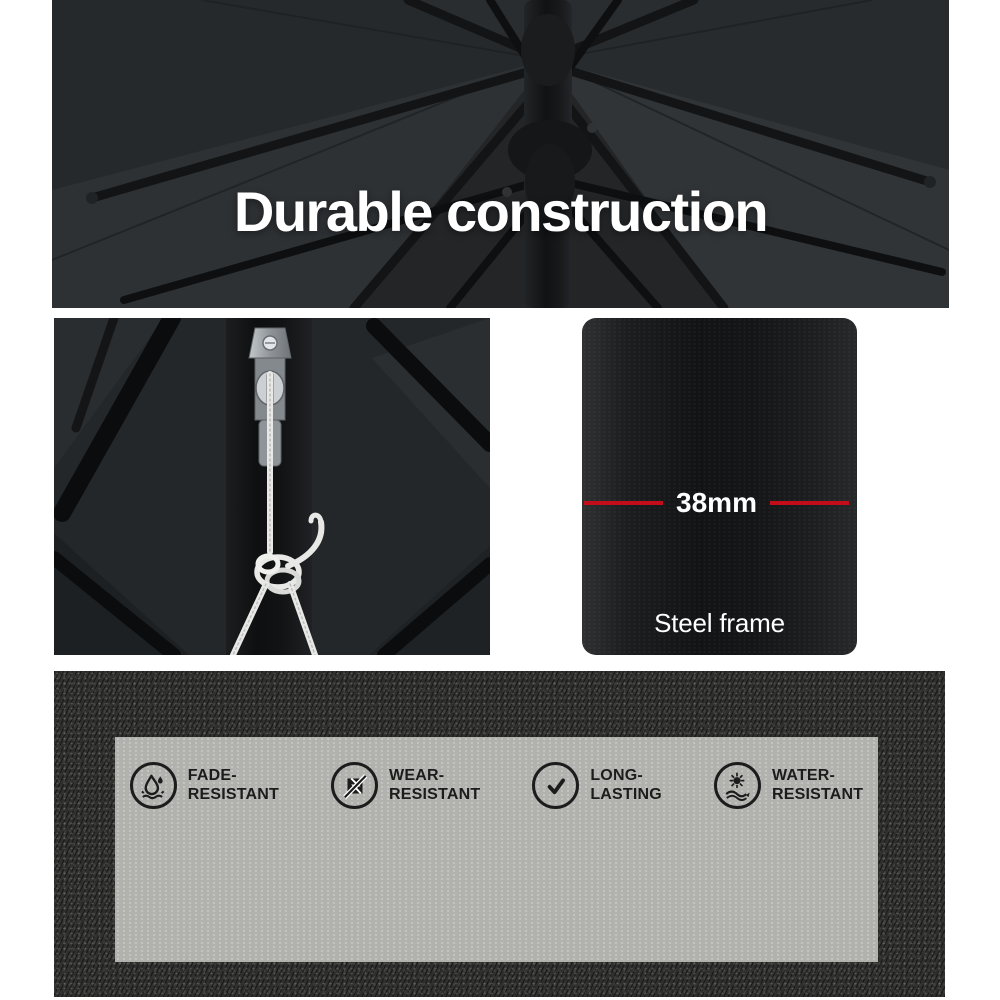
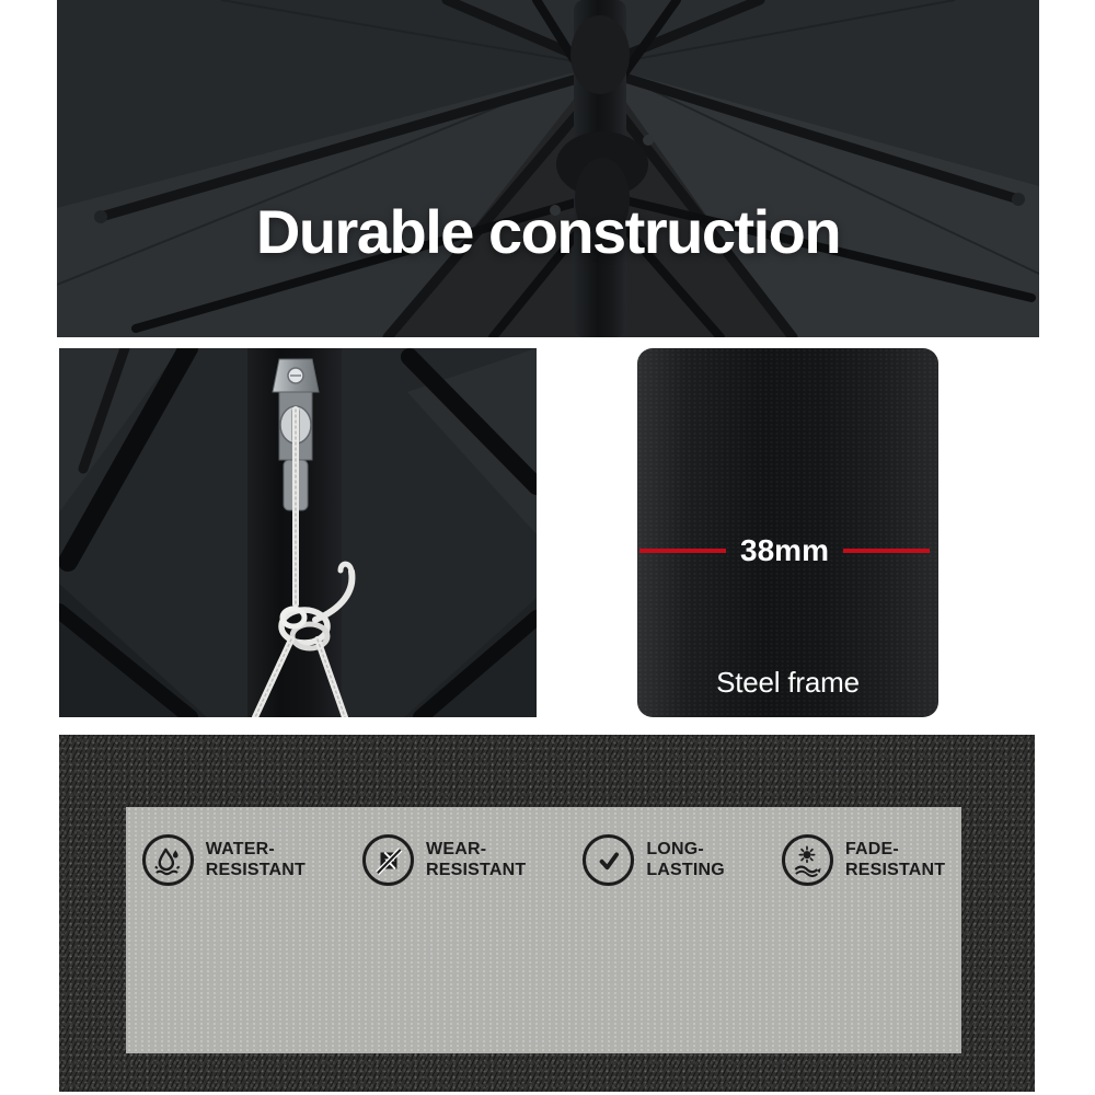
  Durable construction
  38mm
  Steel frame
- FADE-
+ WATER-
  RESISTANT
  WEAR-
  RESISTANT
  LONG-
  LASTING
- WATER-
+ FADE-
  RESISTANT
